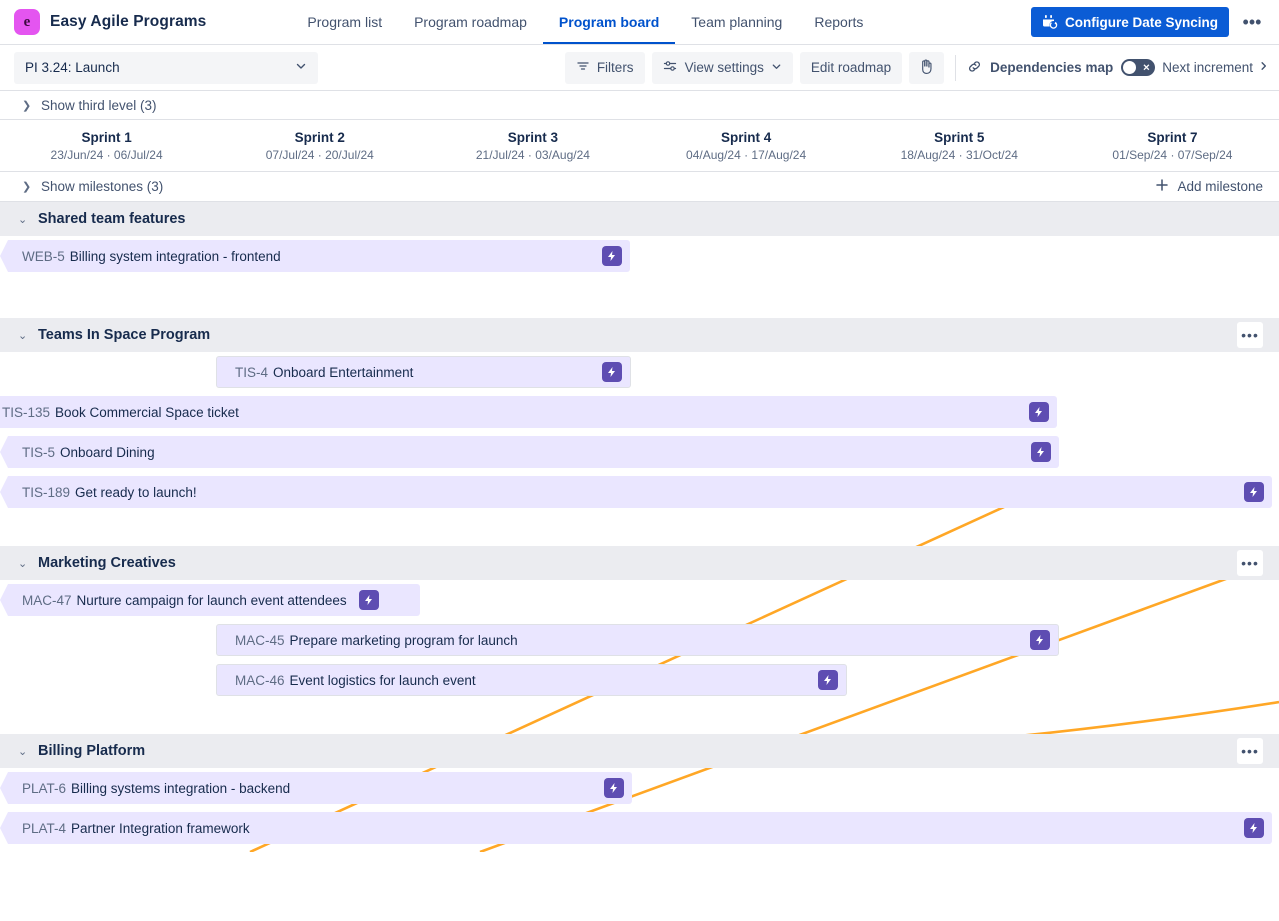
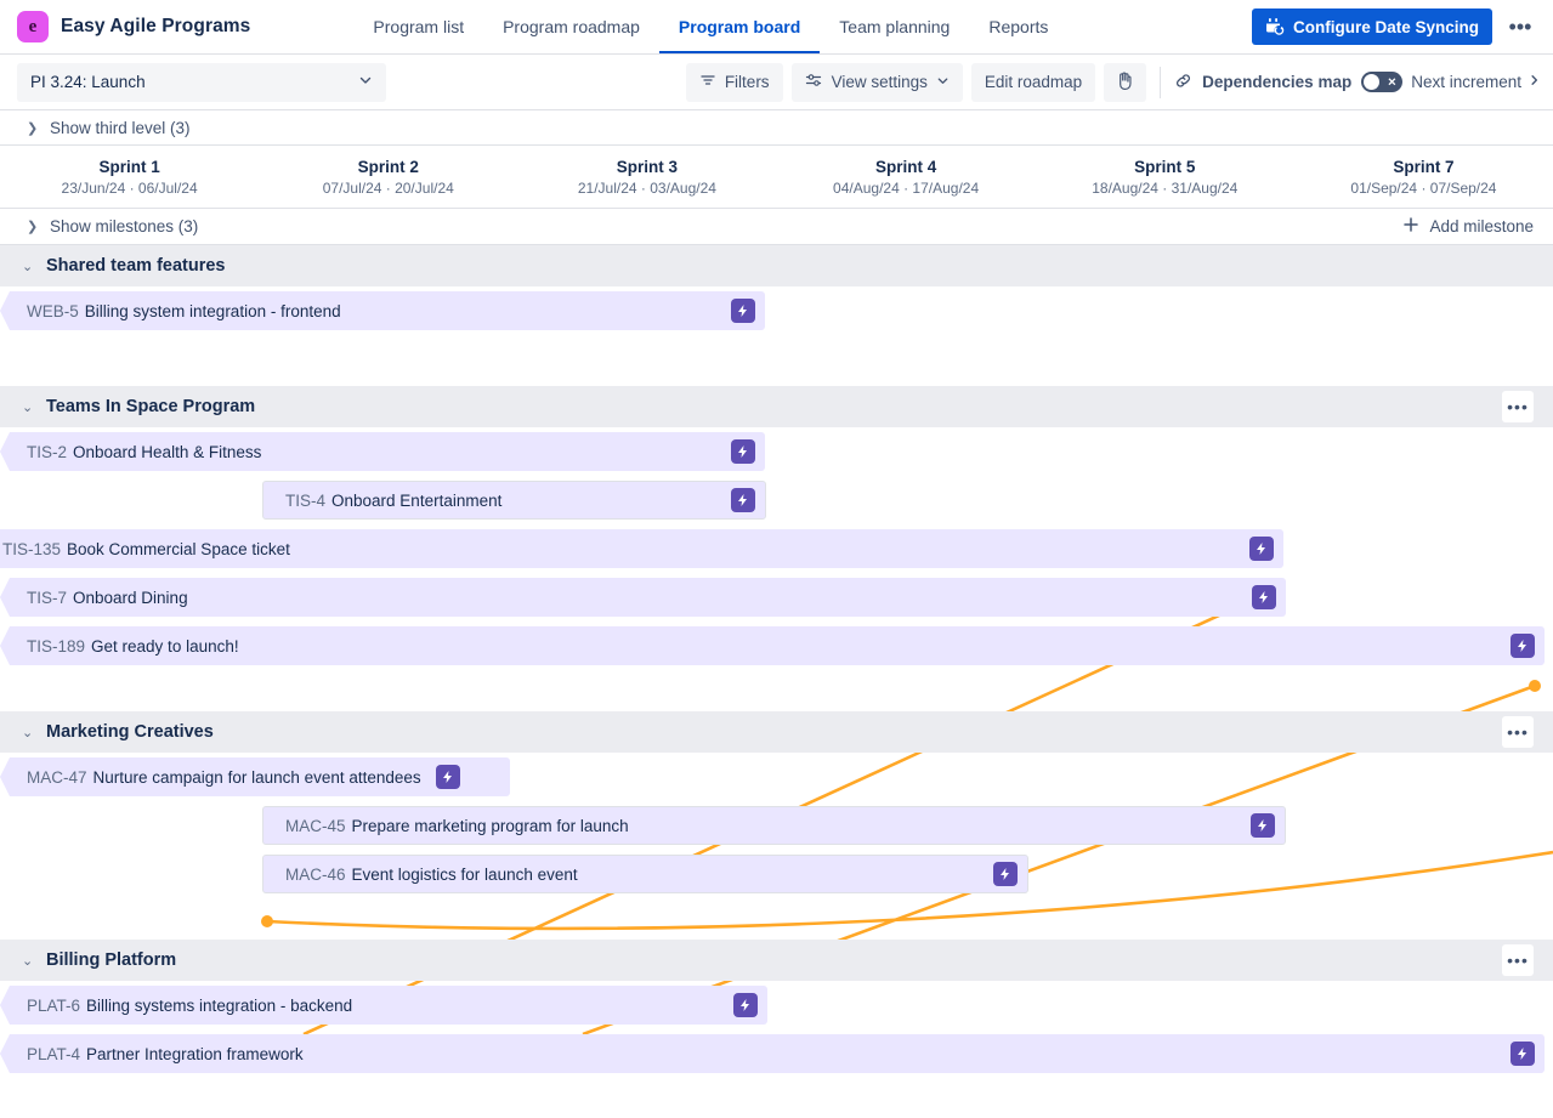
  e
  Easy Agile Programs
  Program list
  Program roadmap
  Program board
  Team planning
  Reports
  Configure Date Syncing
  •••
  PI 3.24: Launch
  Filters
  View settings
  Edit roadmap
  Dependencies map
  ✕
  Next increment
  ❯
  Show third level (3)
  Sprint 1
  23/Jun/24 · 06/Jul/24
  Sprint 2
  07/Jul/24 · 20/Jul/24
  Sprint 3
  21/Jul/24 · 03/Aug/24
  Sprint 4
  04/Aug/24 · 17/Aug/24
  Sprint 5
- 18/Aug/24 · 31/Oct/24
+ 18/Aug/24 · 31/Aug/24
  Sprint 7
  01/Sep/24 · 07/Sep/24
  ❯
  Show milestones (3)
  Add milestone
  ⌄
  Shared team features
  WEB-5
  Billing system integration - frontend
  ⌄
  Teams In Space Program
  •••
+ TIS-2
+ Onboard Health & Fitness
  TIS-4
  Onboard Entertainment
  TIS-135
  Book Commercial Space ticket
- TIS-5
+ TIS-7
  Onboard Dining
  TIS-189
  Get ready to launch!
  ⌄
  Marketing Creatives
  •••
  MAC-47
  Nurture campaign for launch event attendees
  MAC-45
  Prepare marketing program for launch
  MAC-46
  Event logistics for launch event
  ⌄
  Billing Platform
  •••
  PLAT-6
  Billing systems integration - backend
  PLAT-4
  Partner Integration framework
